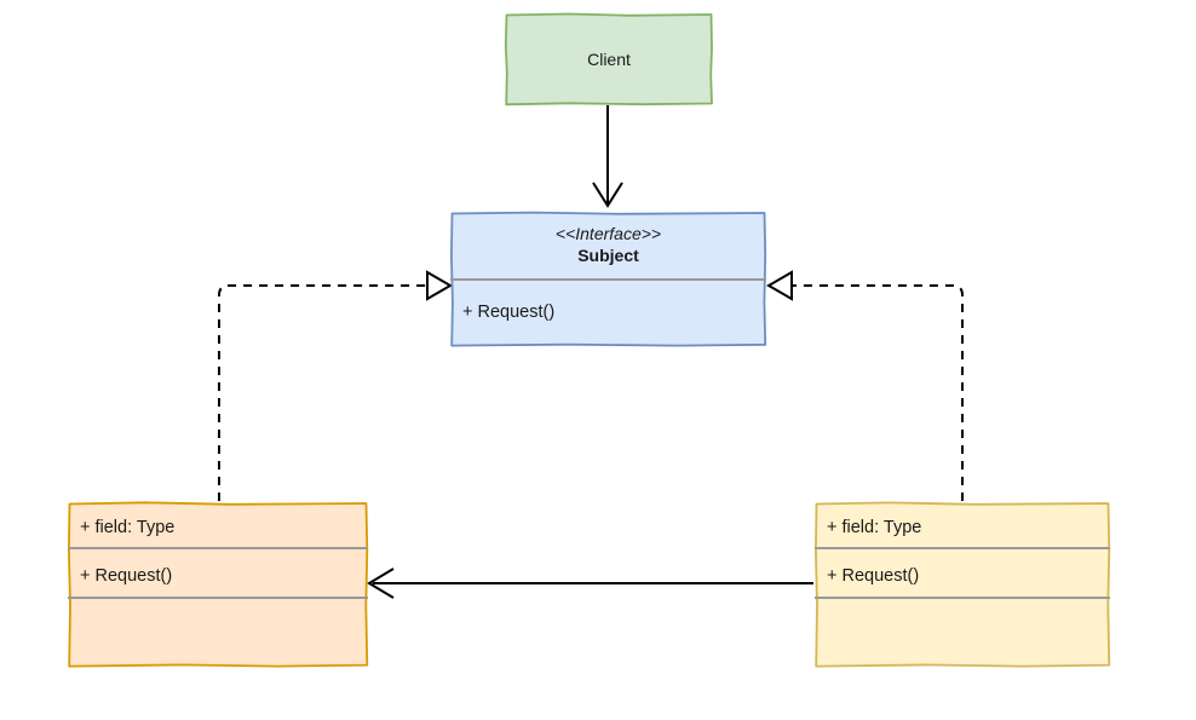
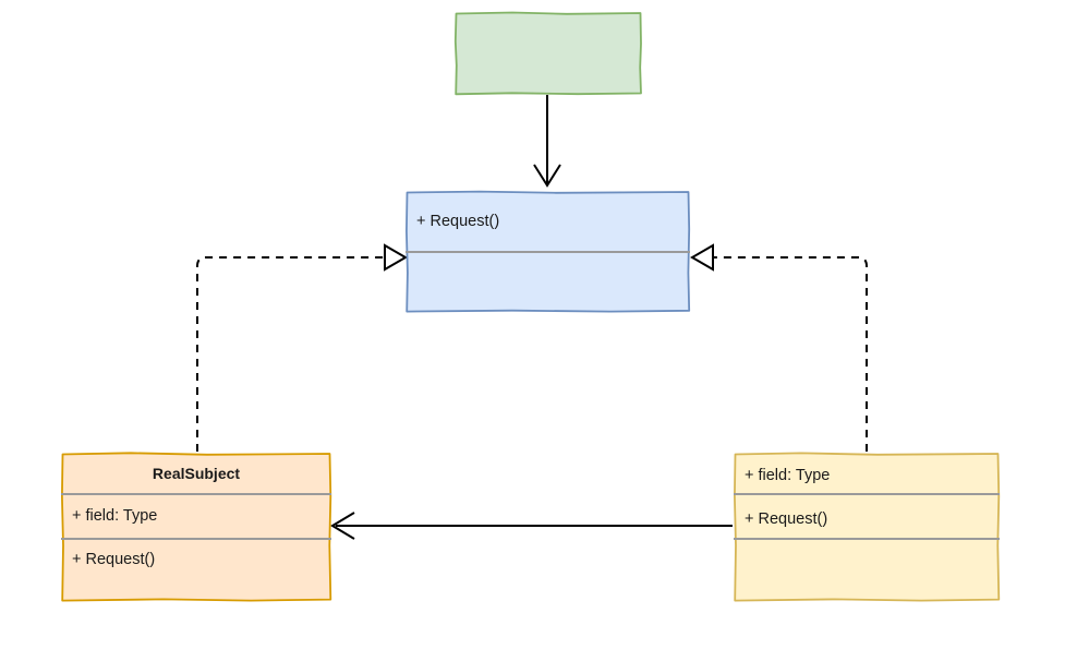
- Client
- <<Interface>>
- Subject
  + Request()
+ RealSubject
  + field: Type
  + Request()
  + field: Type
  + Request()
